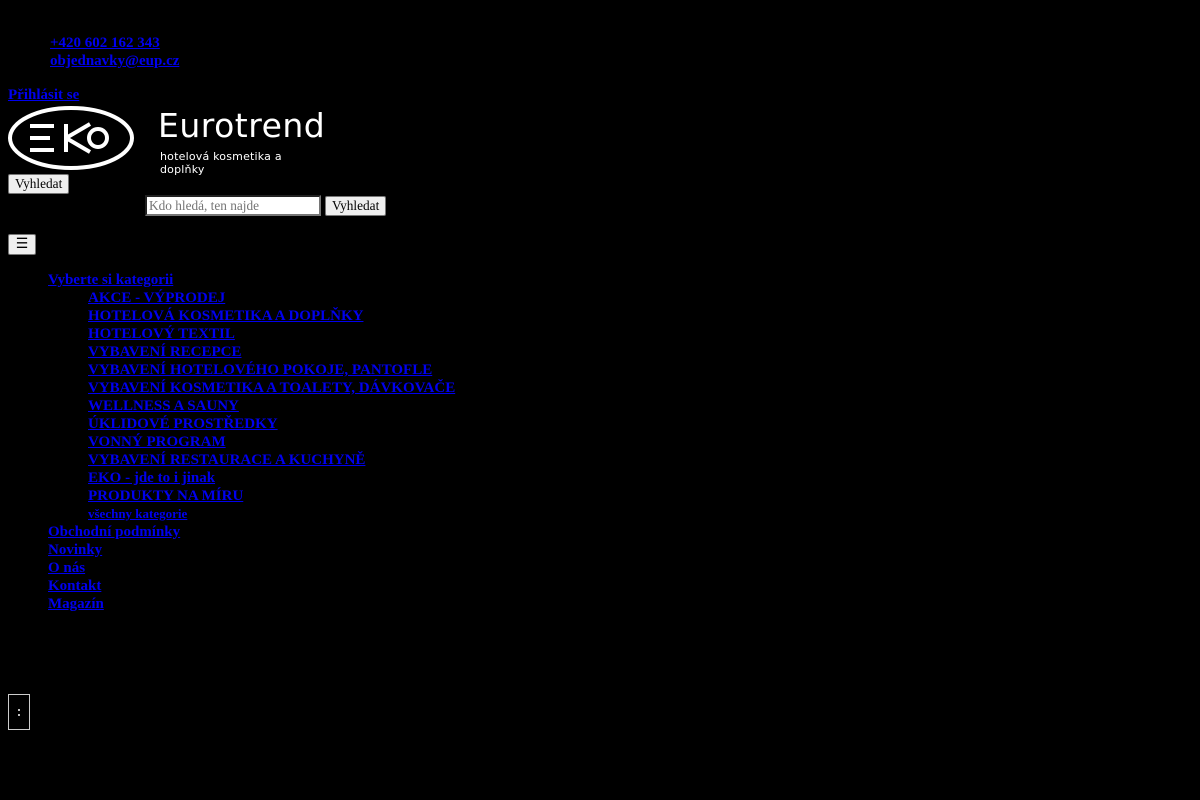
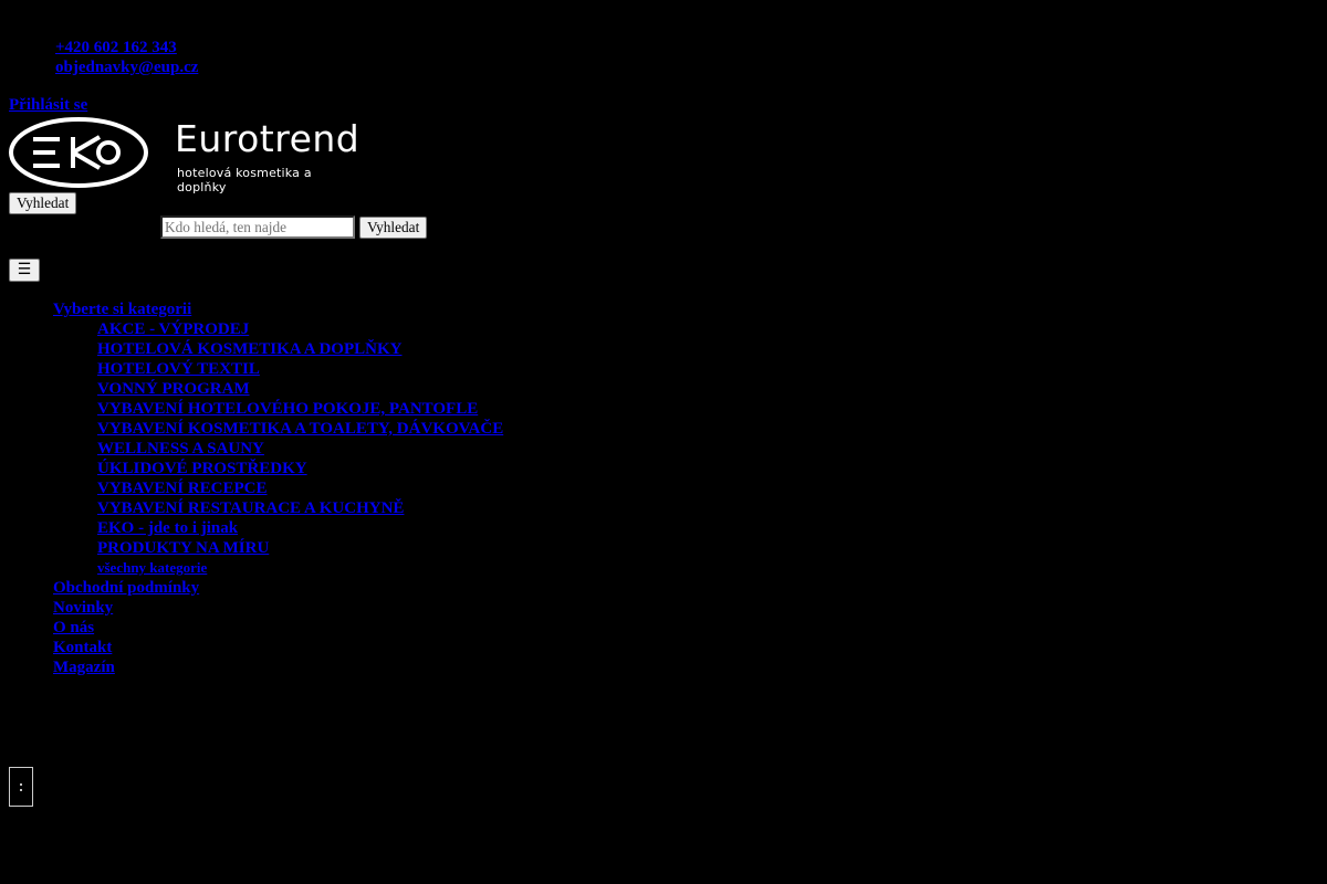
  +420 602 162 343
  objednavky@eup.cz
  Přihlásit se
  Eurotrend
  hotelová kosmetika a doplňky
  Vyhledat
  Kdo hledá, ten najde
  Vyhledat
  ☰
  Vyberte si kategorii
  AKCE - VÝPRODEJ
  HOTELOVÁ KOSMETIKA A DOPLŇKY
  HOTELOVÝ TEXTIL
- VYBAVENÍ RECEPCE
+ VONNÝ PROGRAM
  VYBAVENÍ HOTELOVÉHO POKOJE, PANTOFLE
  VYBAVENÍ KOSMETIKA A TOALETY, DÁVKOVAČE
  WELLNESS A SAUNY
  ÚKLIDOVÉ PROSTŘEDKY
- VONNÝ PROGRAM
+ VYBAVENÍ RECEPCE
  VYBAVENÍ RESTAURACE A KUCHYNĚ
  EKO - jde to i jinak
  PRODUKTY NA MÍRU
  všechny kategorie
  Obchodní podmínky
  Novinky
  O nás
  Kontakt
  Magazín
